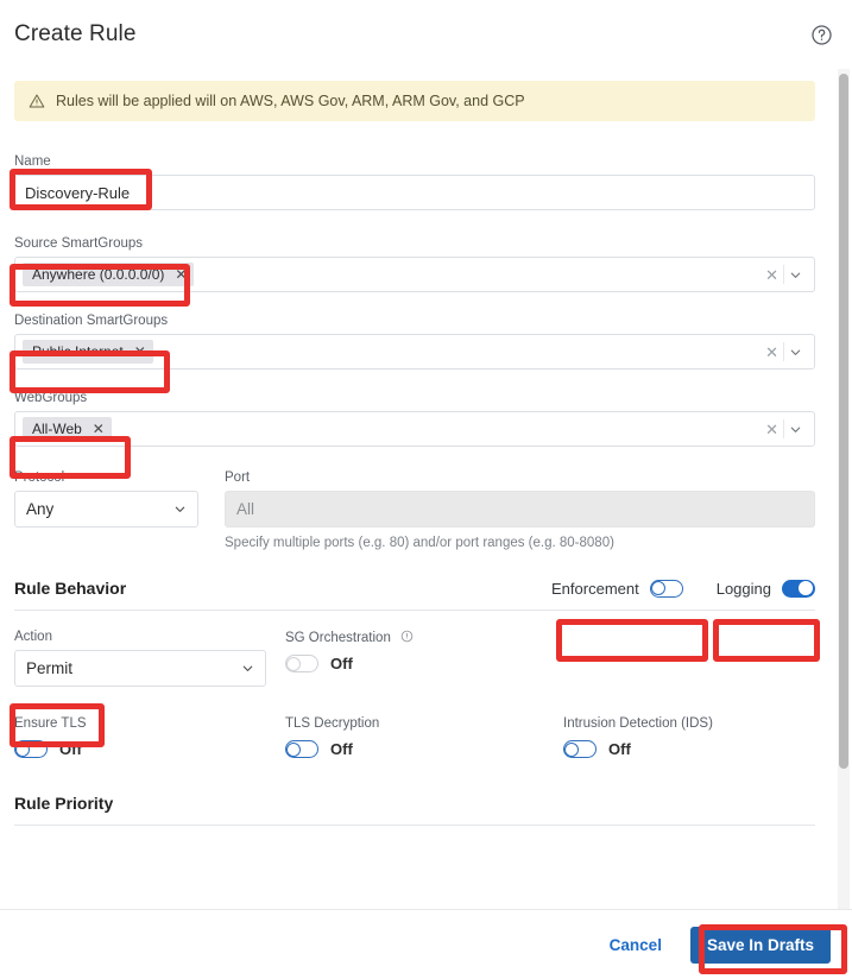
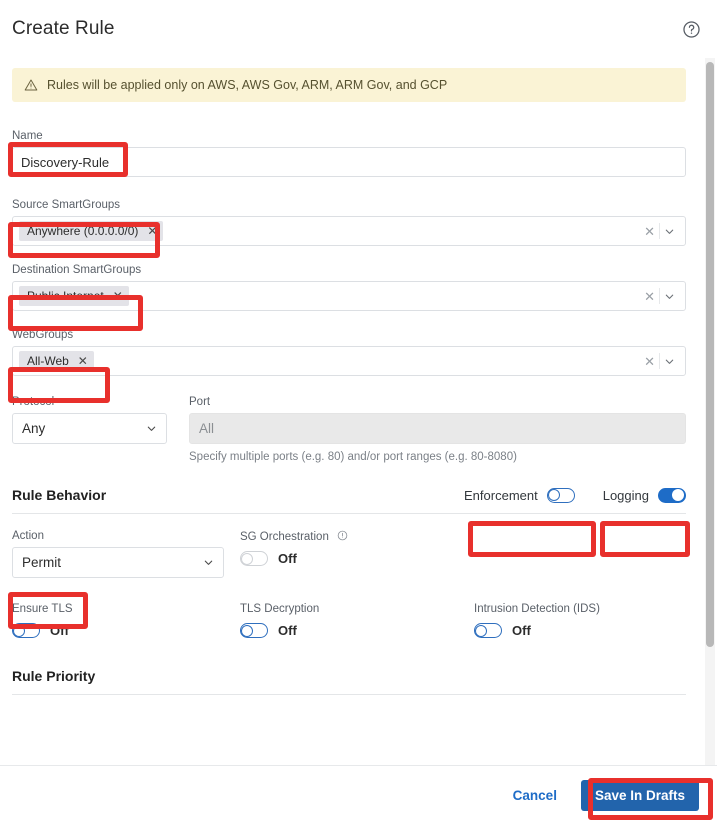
  Create Rule
- Rules will be applied will on AWS, AWS Gov, ARM, ARM Gov, and GCP
+ Rules will be applied only on AWS, AWS Gov, ARM, ARM Gov, and GCP
  Name
  Discovery-Rule
  Source SmartGroups
  Anywhere (0.0.0.0/0)
  ✕
  ✕
  Destination SmartGroups
  Public Internet
  ✕
  ✕
  WebGroups
  All-Web
  ✕
  ✕
  Protocol
  Any
  Port
  All
  Specify multiple ports (e.g. 80) and/or port ranges (e.g. 80-8080)
  Rule Behavior
  Enforcement
  Logging
  Action
  Permit
  SG Orchestration
  Off
  Ensure TLS
  Off
  TLS Decryption
  Off
  Intrusion Detection (IDS)
  Off
  Rule Priority
  Cancel
  Save In Drafts
